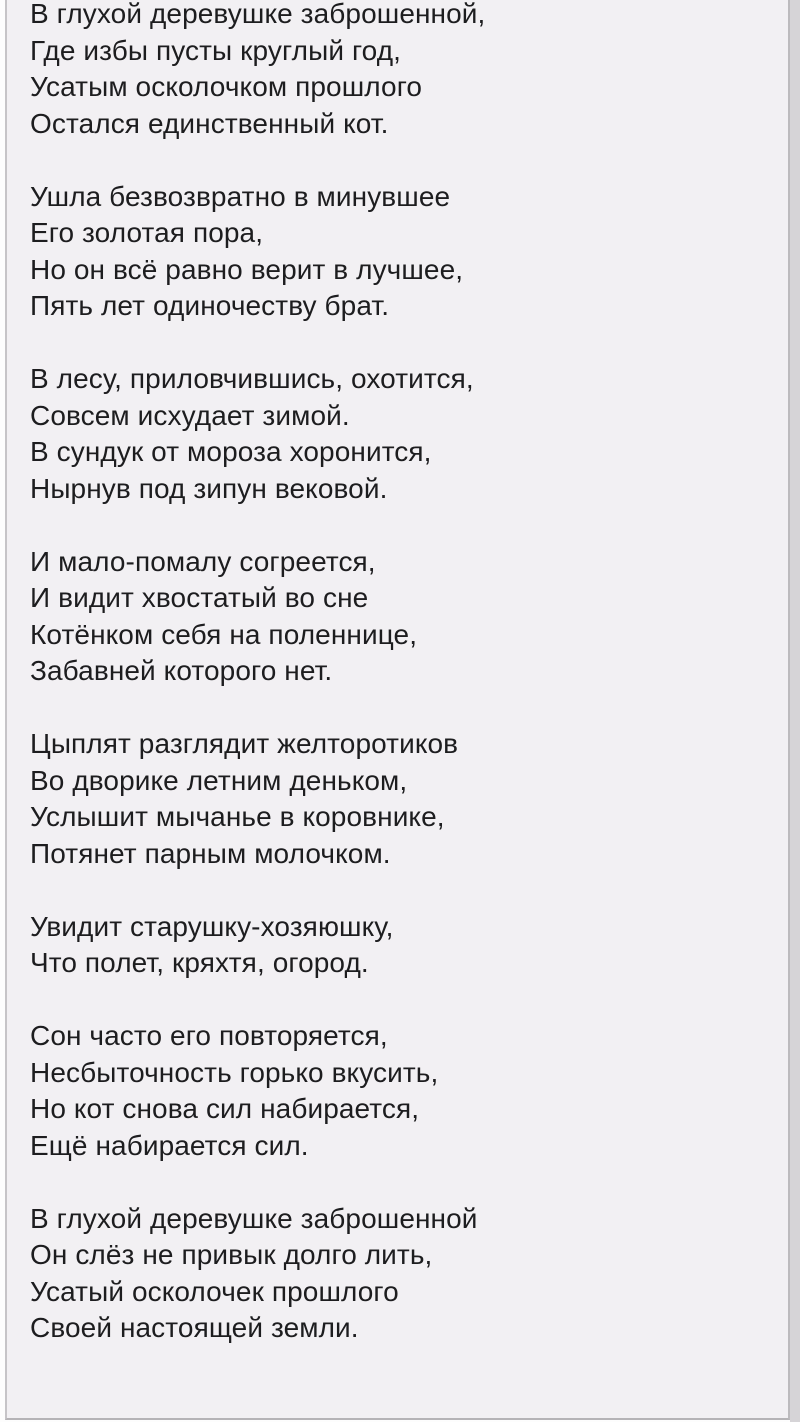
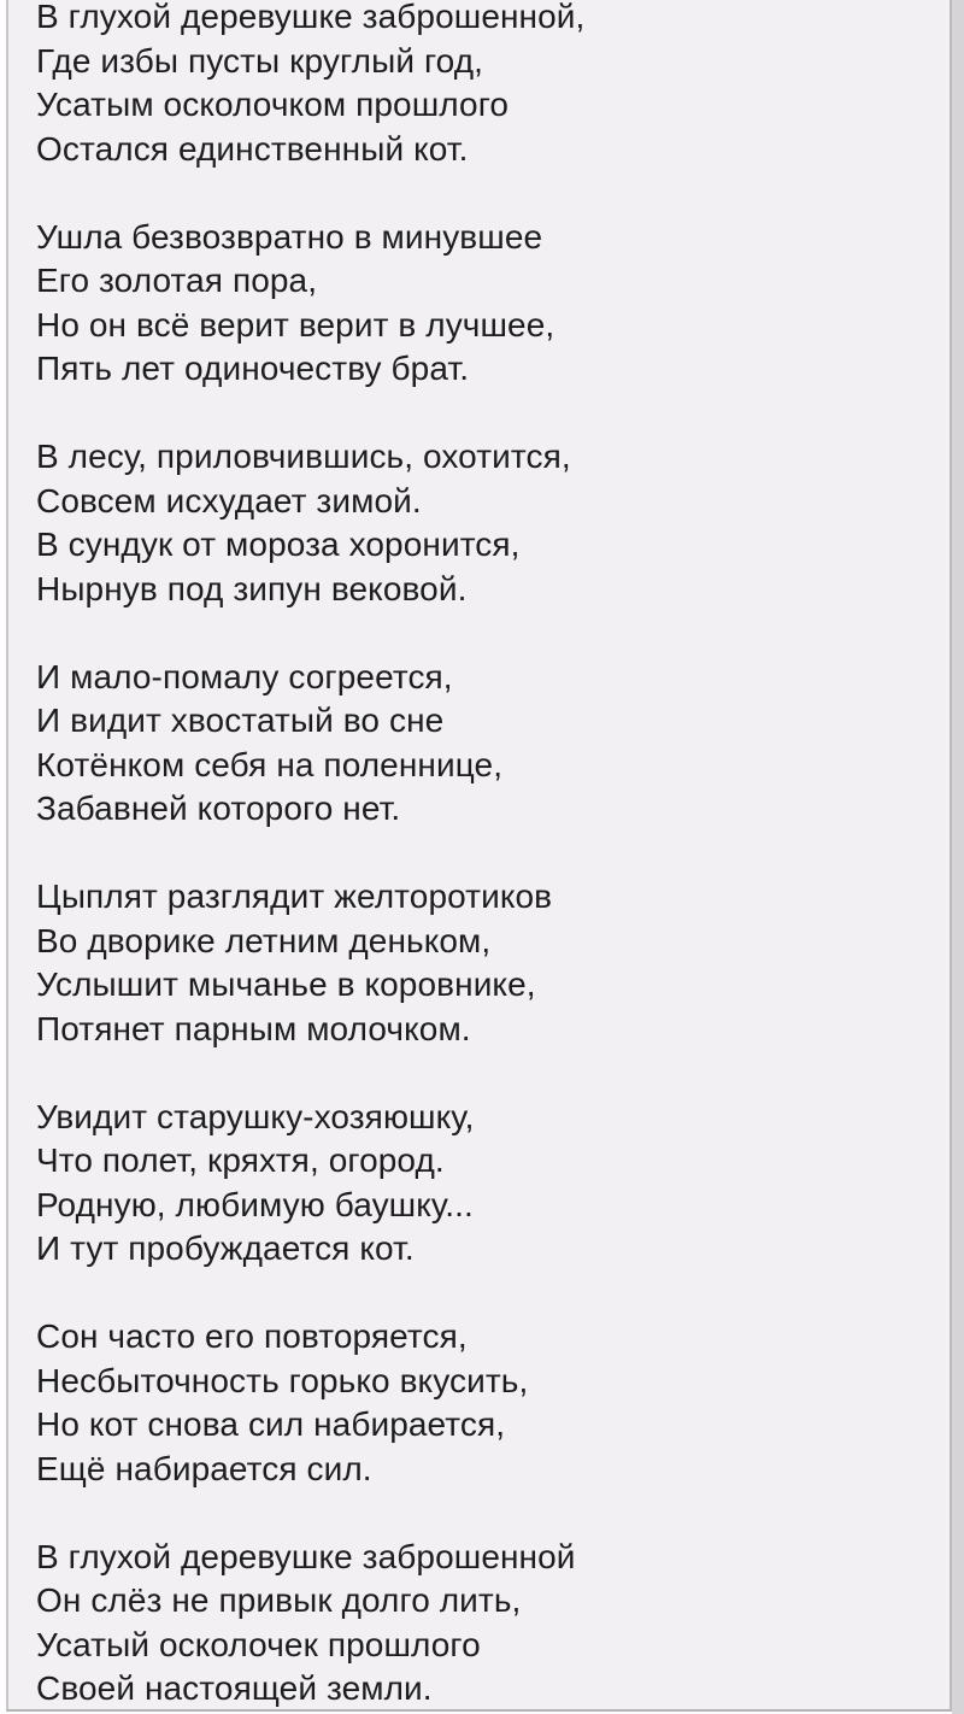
  В глухой деревушке заброшенной,
  Где избы пусты круглый год,
  Усатым осколочком прошлого
  Остался единственный кот.
  Ушла безвозвратно в минувшее
  Его золотая пора,
- Но он всё равно верит в лучшее,
+ Но он всё верит верит в лучшее,
  Пять лет одиночеству брат.
  В лесу, приловчившись, охотится,
  Совсем исхудает зимой.
  В сундук от мороза хоронится,
  Нырнув под зипун вековой.
  И мало-помалу согреется,
  И видит хвостатый во сне
  Котёнком себя на поленнице,
  Забавней которого нет.
  Цыплят разглядит желторотиков
  Во дворике летним деньком,
  Услышит мычанье в коровнике,
  Потянет парным молочком.
  Увидит старушку-хозяюшку,
  Что полет, кряхтя, огород.
+ Родную, любимую баушку...
+ И тут пробуждается кот.
  Сон часто его повторяется,
  Несбыточность горько вкусить,
  Но кот снова сил набирается,
  Ещё набирается сил.
  В глухой деревушке заброшенной
  Он слёз не привык долго лить,
  Усатый осколочек прошлого
  Своей настоящей земли.
